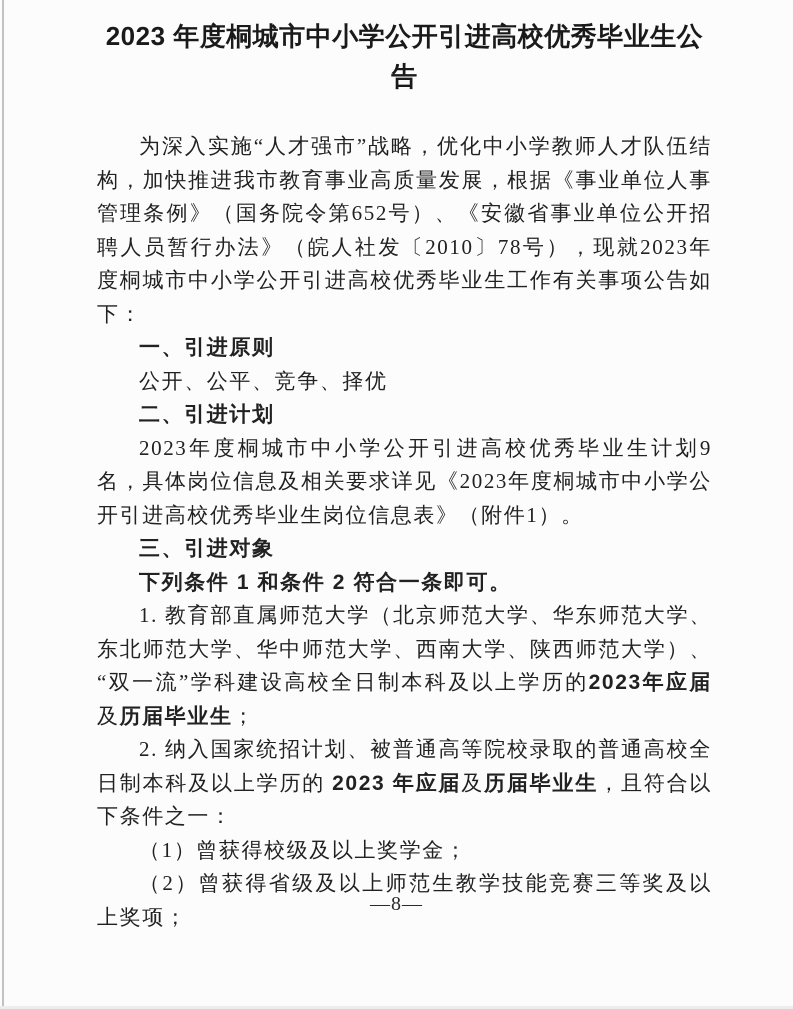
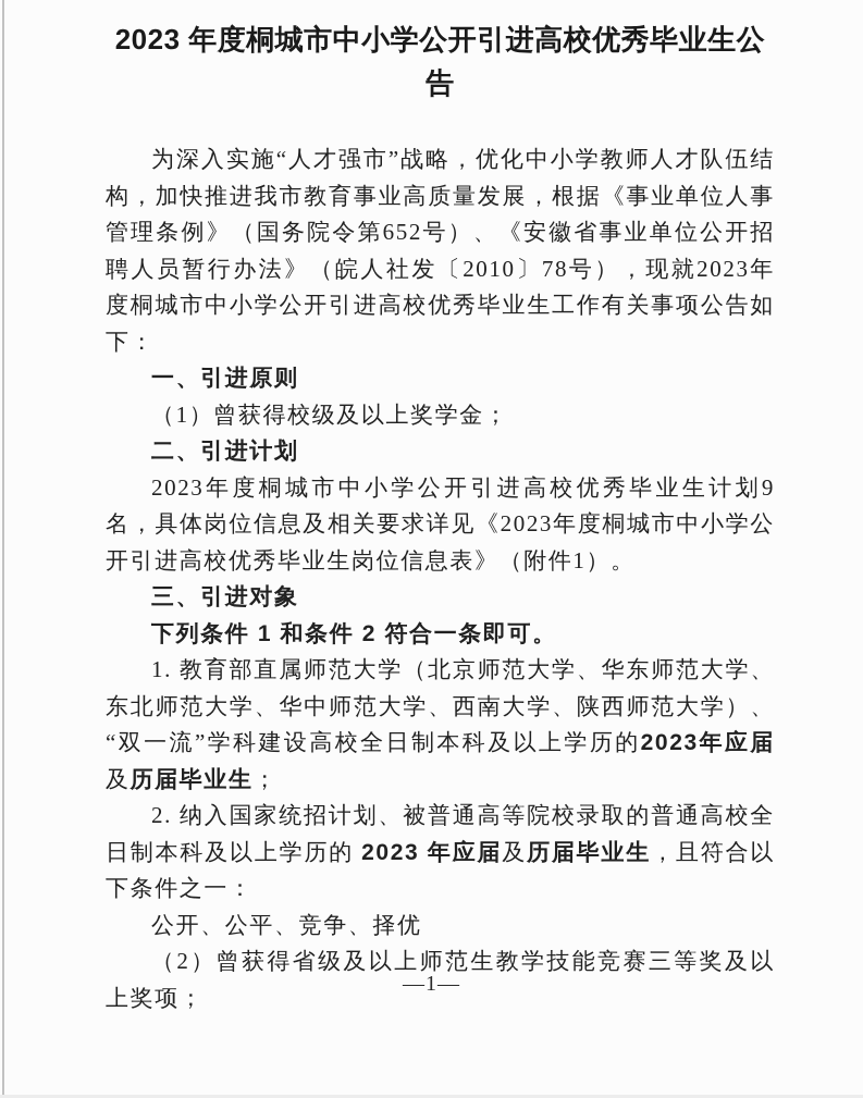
  2023 年度桐城市中小学公开引进高校优秀毕业生公告
  为深入实施“人才强市”战略，优化中小学教师人才队伍结构，加快推进我市教育事业高质量发展，根据《事业单位人事管理条例》（国务院令第652号）、《安徽省事业单位公开招聘人员暂行办法》（皖人社发〔2010〕78号），现就2023年度桐城市中小学公开引进高校优秀毕业生工作有关事项公告如下：
  一、引进原则
- 公开、公平、竞争、择优
+ （1）曾获得校级及以上奖学金；
  二、引进计划
  2023年度桐城市中小学公开引进高校优秀毕业生计划9名，具体岗位信息及相关要求详见《2023年度桐城市中小学公开引进高校优秀毕业生岗位信息表》（附件1）。
  三、引进对象
  下列条件 1 和条件 2 符合一条即可。
  1. 教育部直属师范大学（北京师范大学、华东师范大学、东北师范大学、华中师范大学、西南大学、陕西师范大学）、“双一流”学科建设高校全日制本科及以上学历的2023年应届及历届毕业生；
  2. 纳入国家统招计划、被普通高等院校录取的普通高校全日制本科及以上学历的 2023 年应届及历届毕业生，且符合以下条件之一：
- （1）曾获得校级及以上奖学金；
+ 公开、公平、竞争、择优
  （2）曾获得省级及以上师范生教学技能竞赛三等奖及以上奖项；
- —8—
+ —1—
